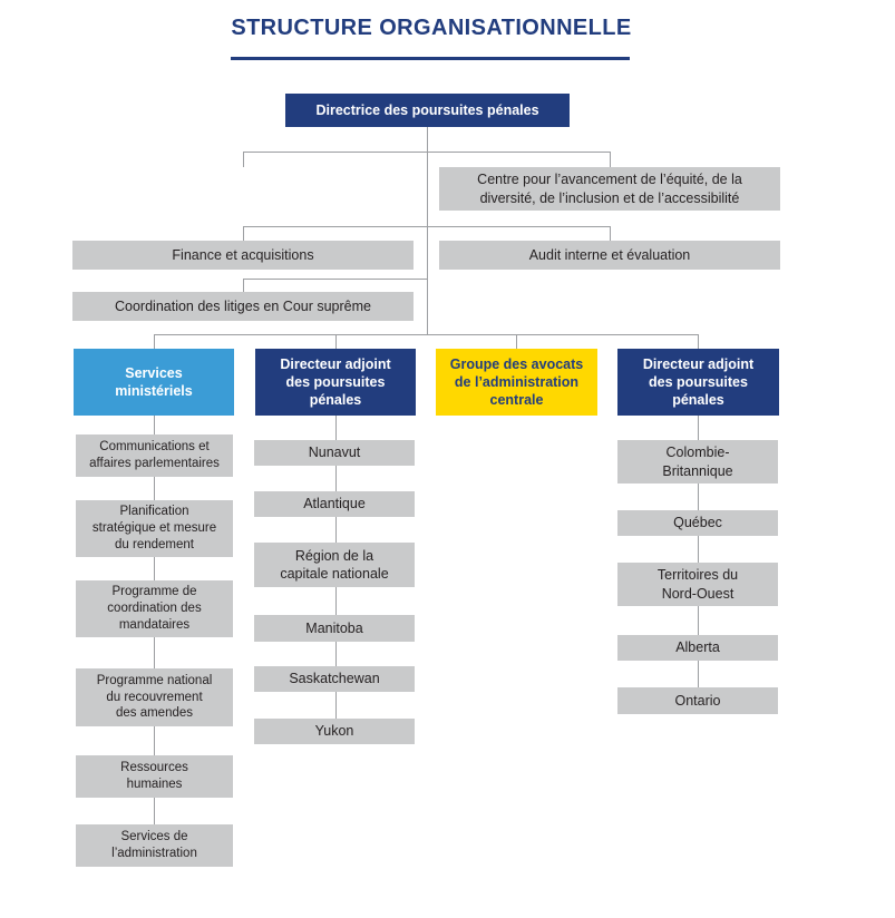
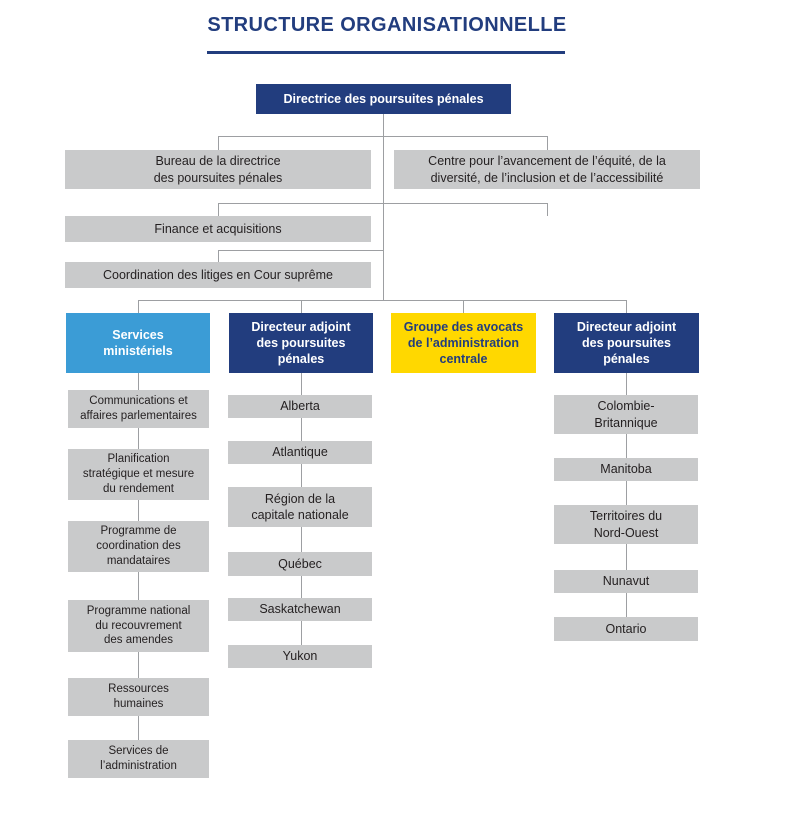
  STRUCTURE ORGANISATIONNELLE
  Directrice des poursuites pénales
+ Bureau de la directrice
+ des poursuites pénales
  Centre pour l’avancement de l’équité, de la
  diversité, de l’inclusion et de l’accessibilité
  Finance et acquisitions
- Audit interne et évaluation
  Coordination des litiges en Cour suprême
  Services
  ministériels
  Directeur adjoint
  des poursuites
  pénales
  Groupe des avocats
  de l’administration
  centrale
  Directeur adjoint
  des poursuites
  pénales
  Communications et
  affaires parlementaires
  Planification
  stratégique et mesure
  du rendement
  Programme de
  coordination des
  mandataires
  Programme national
  du recouvrement
  des amendes
  Ressources
  humaines
  Services de
  l’administration
- Nunavut
+ Alberta
  Atlantique
  Région de la
  capitale nationale
- Manitoba
+ Québec
  Saskatchewan
  Yukon
  Colombie-
  Britannique
- Québec
+ Manitoba
  Territoires du
  Nord-Ouest
- Alberta
+ Nunavut
  Ontario
